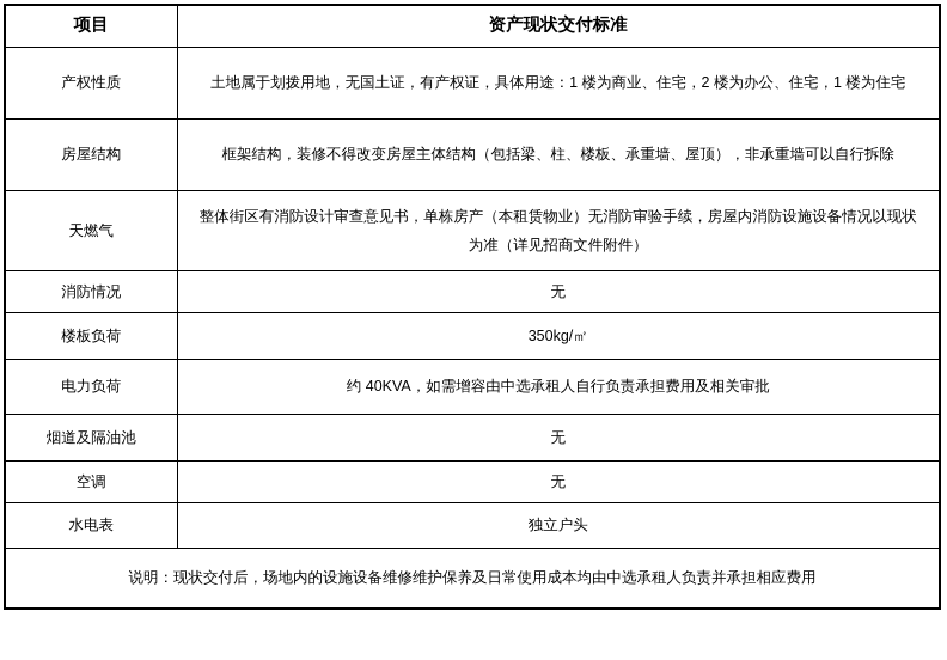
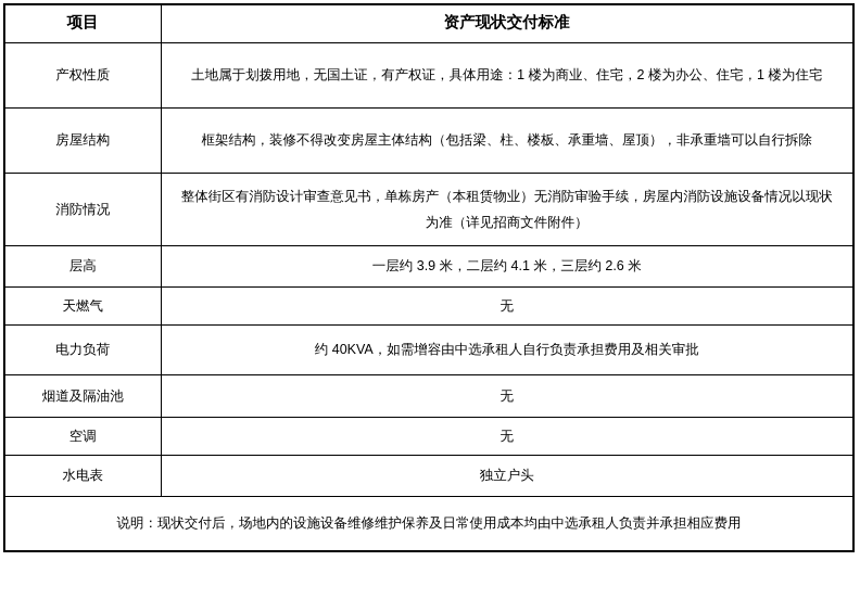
  项目	资产现状交付标准
  产权性质	土地属于划拨用地，无国土证，有产权证，具体用途：1 楼为商业、住宅，2 楼为办公、住宅，1 楼为住宅
  房屋结构	框架结构，装修不得改变房屋主体结构（包括梁、柱、楼板、承重墙、屋顶），非承重墙可以自行拆除
- 天燃气	整体街区有消防设计审查意见书，单栋房产（本租赁物业）无消防审验手续，房屋内消防设施设备情况以现状 为准（详见招商文件附件）
+ 消防情况	整体街区有消防设计审查意见书，单栋房产（本租赁物业）无消防审验手续，房屋内消防设施设备情况以现状 为准（详见招商文件附件）
+ 层高	一层约 3.9 米，二层约 4.1 米，三层约 2.6 米
- 消防情况	无
+ 天燃气	无
- 楼板负荷	350kg/㎡
  电力负荷	约 40KVA，如需增容由中选承租人自行负责承担费用及相关审批
  烟道及隔油池	无
  空调	无
  水电表	独立户头
  说明：现状交付后，场地内的设施设备维修维护保养及日常使用成本均由中选承租人负责并承担相应费用
